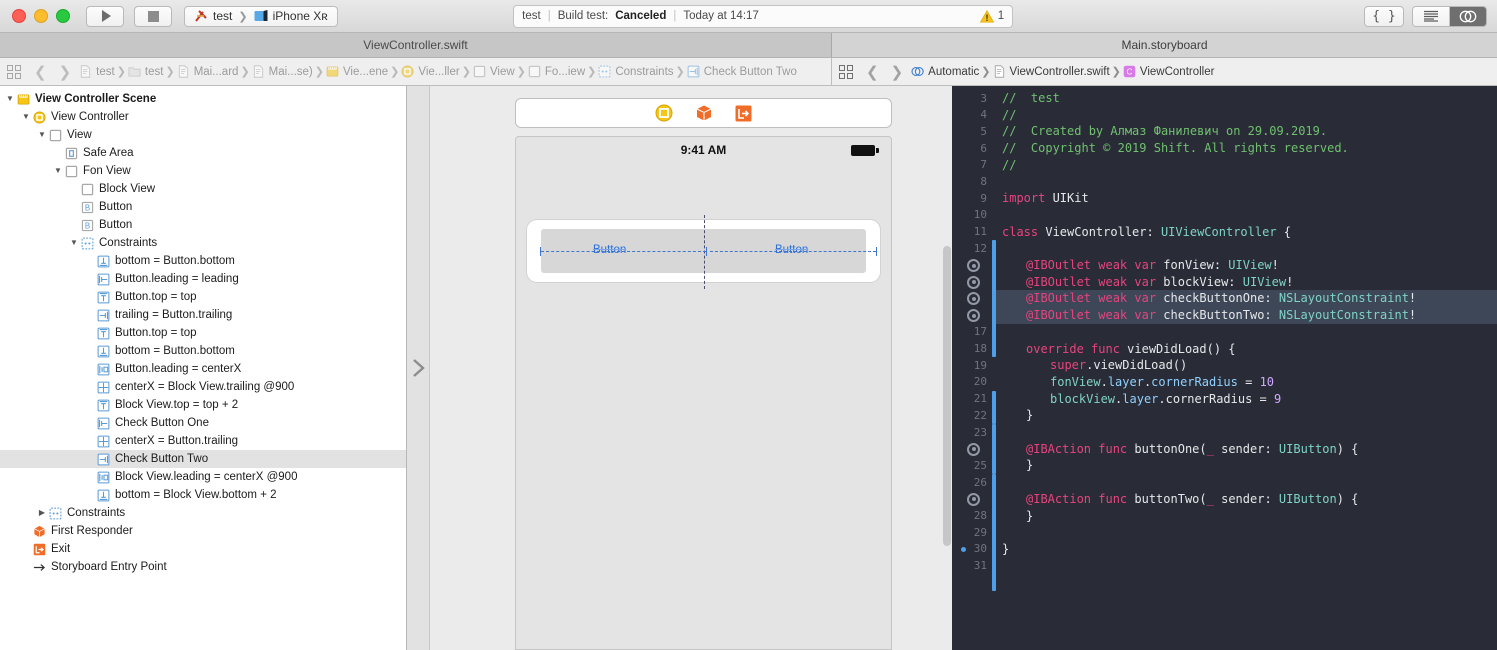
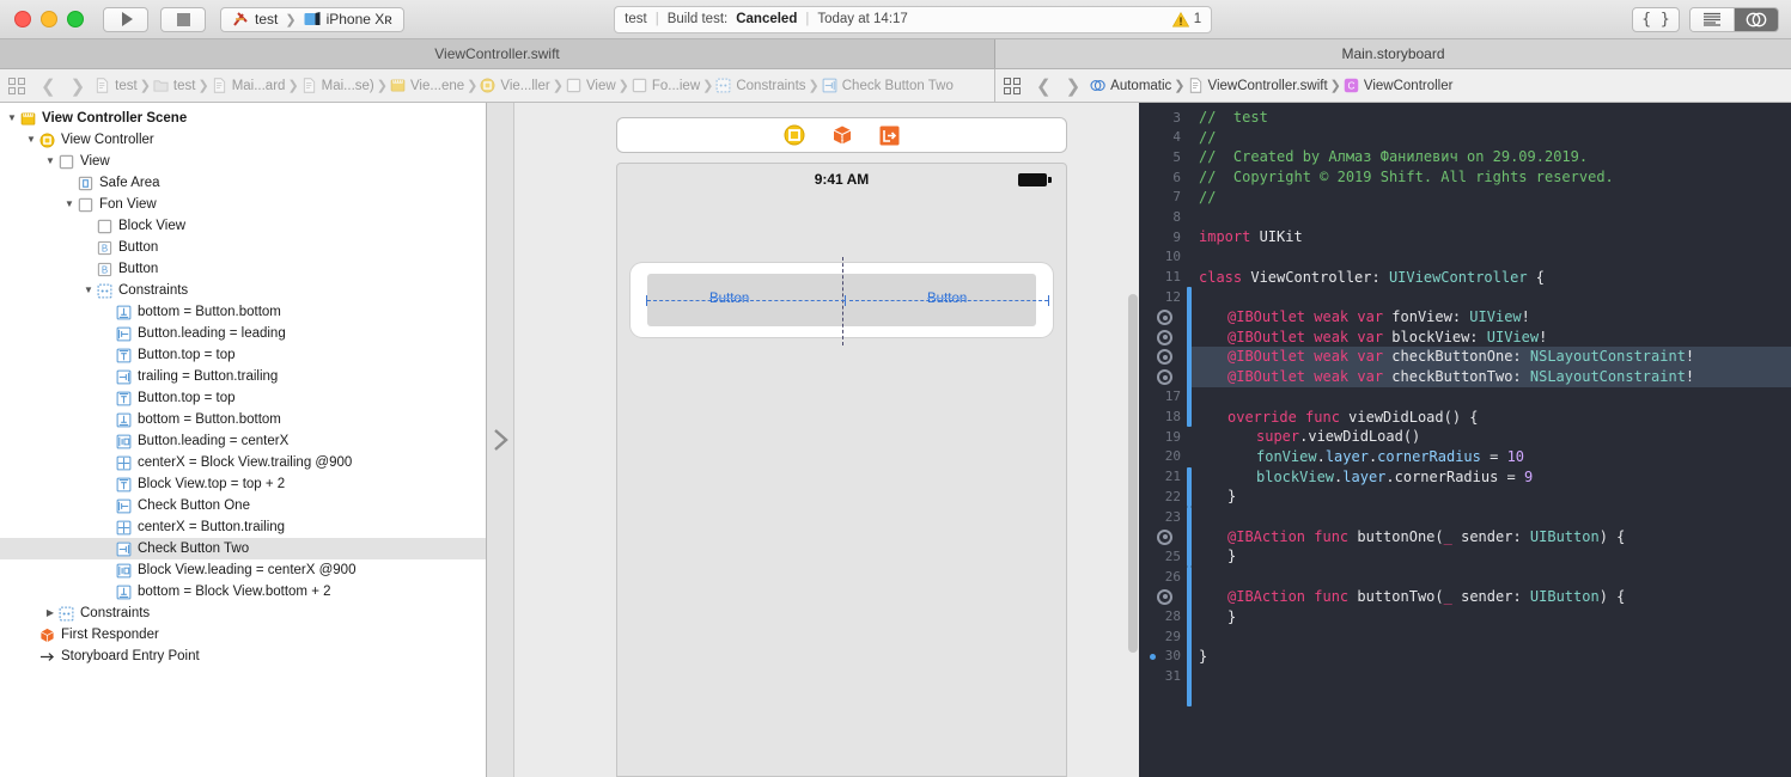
  test
  ❯
  iPhone Xʀ
  test
  |
  Build test:
  Canceled
  |
  Today at 14:17
  1
  { }
  ViewController.swift
  Main.storyboard
  ❮
  ❯
  test
  ❯
  test
  ❯
  Mai...ard
  ❯
  Mai...se)
  ❯
  Vie...ene
  ❯
  Vie...ller
  ❯
  View
  ❯
  Fo...iew
  ❯
  Constraints
  ❯
  Check Button Two
  ❮
  ❯
  Automatic
  ❯
  ViewController.swift
  ❯
  C
  ViewController
  ▼
  View Controller Scene
  ▼
  View Controller
  ▼
  View
  Safe Area
  ▼
  Fon View
  Block View
  B
  Button
  B
  Button
  ▼
  Constraints
  bottom = Button.bottom
  Button.leading = leading
  Button.top = top
  trailing = Button.trailing
  Button.top = top
  bottom = Button.bottom
  Button.leading = centerX
  centerX = Block View.trailing @900
  Block View.top = top + 2
  Check Button One
  centerX = Button.trailing
  Check Button Two
  Block View.leading = centerX @900
  bottom = Block View.bottom + 2
  ▶
  Constraints
  First Responder
- Exit
  Storyboard Entry Point
  9:41 AM
  Button
  Button
  3
  4
  5
  6
  7
  8
  9
  10
  11
  12
  17
  18
  19
  20
  21
  22
  23
  25
  26
  28
  29
  30
  31
  // test
  //
  // Created by Алмаз Фанилевич on 29.09.2019.
  // Copyright © 2019 Shift. All rights reserved.
  //
  import UIKit
  class ViewController: UIViewController {
  @IBOutlet weak var fonView: UIView!
  @IBOutlet weak var blockView: UIView!
  @IBOutlet weak var checkButtonOne: NSLayoutConstraint!
  @IBOutlet weak var checkButtonTwo: NSLayoutConstraint!
  override func viewDidLoad() {
  super.viewDidLoad()
  fonView.layer.cornerRadius = 10
  blockView.layer.cornerRadius = 9
  }
  @IBAction func buttonOne(_ sender: UIButton) {
  }
  @IBAction func buttonTwo(_ sender: UIButton) {
  }
  }
